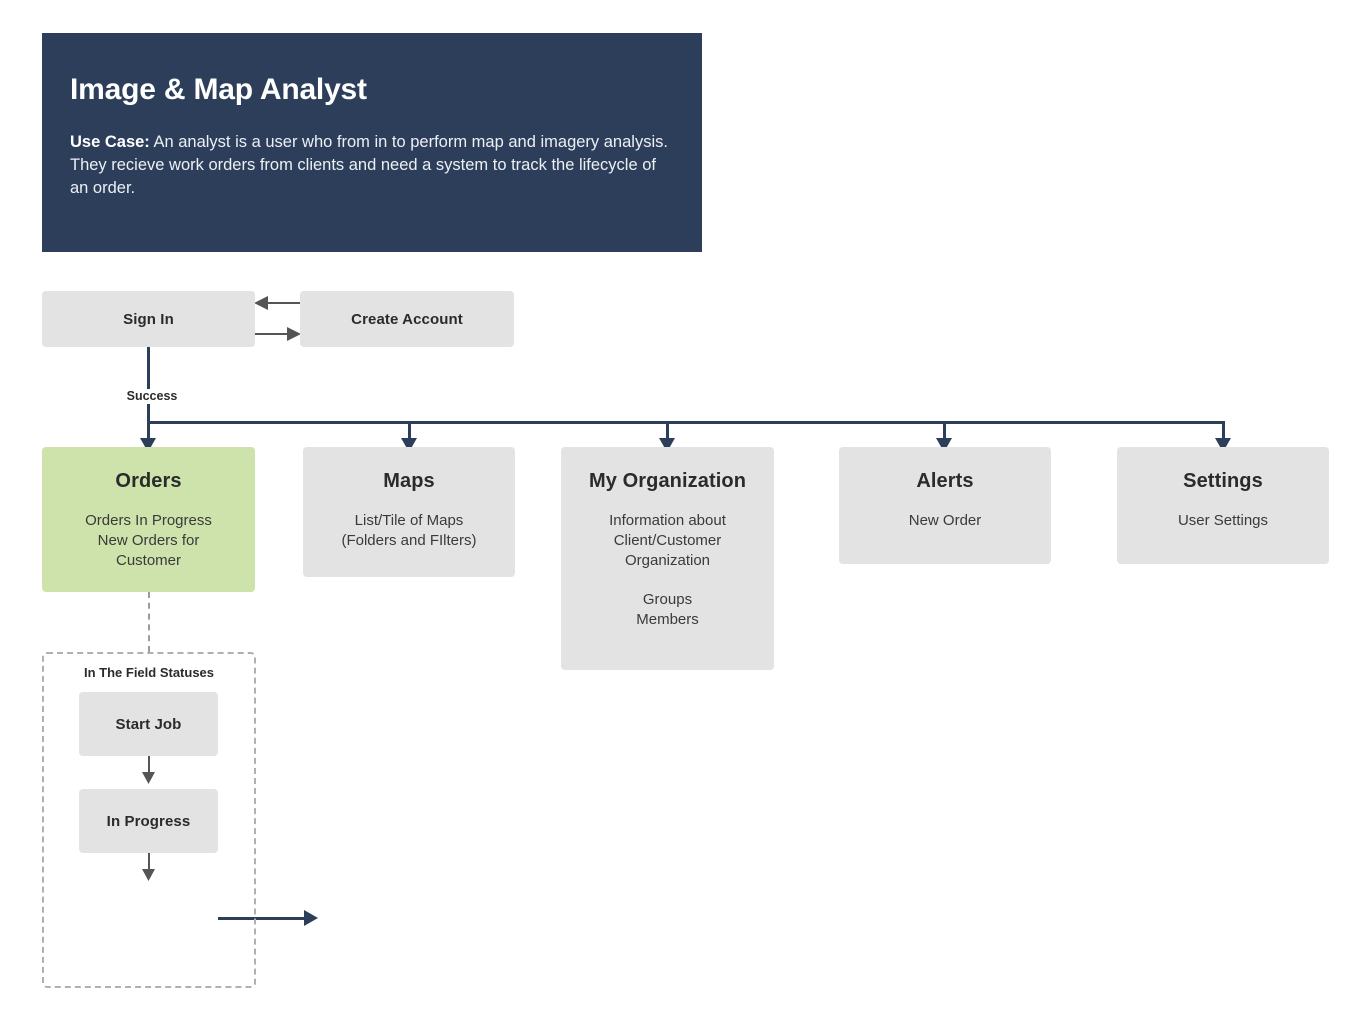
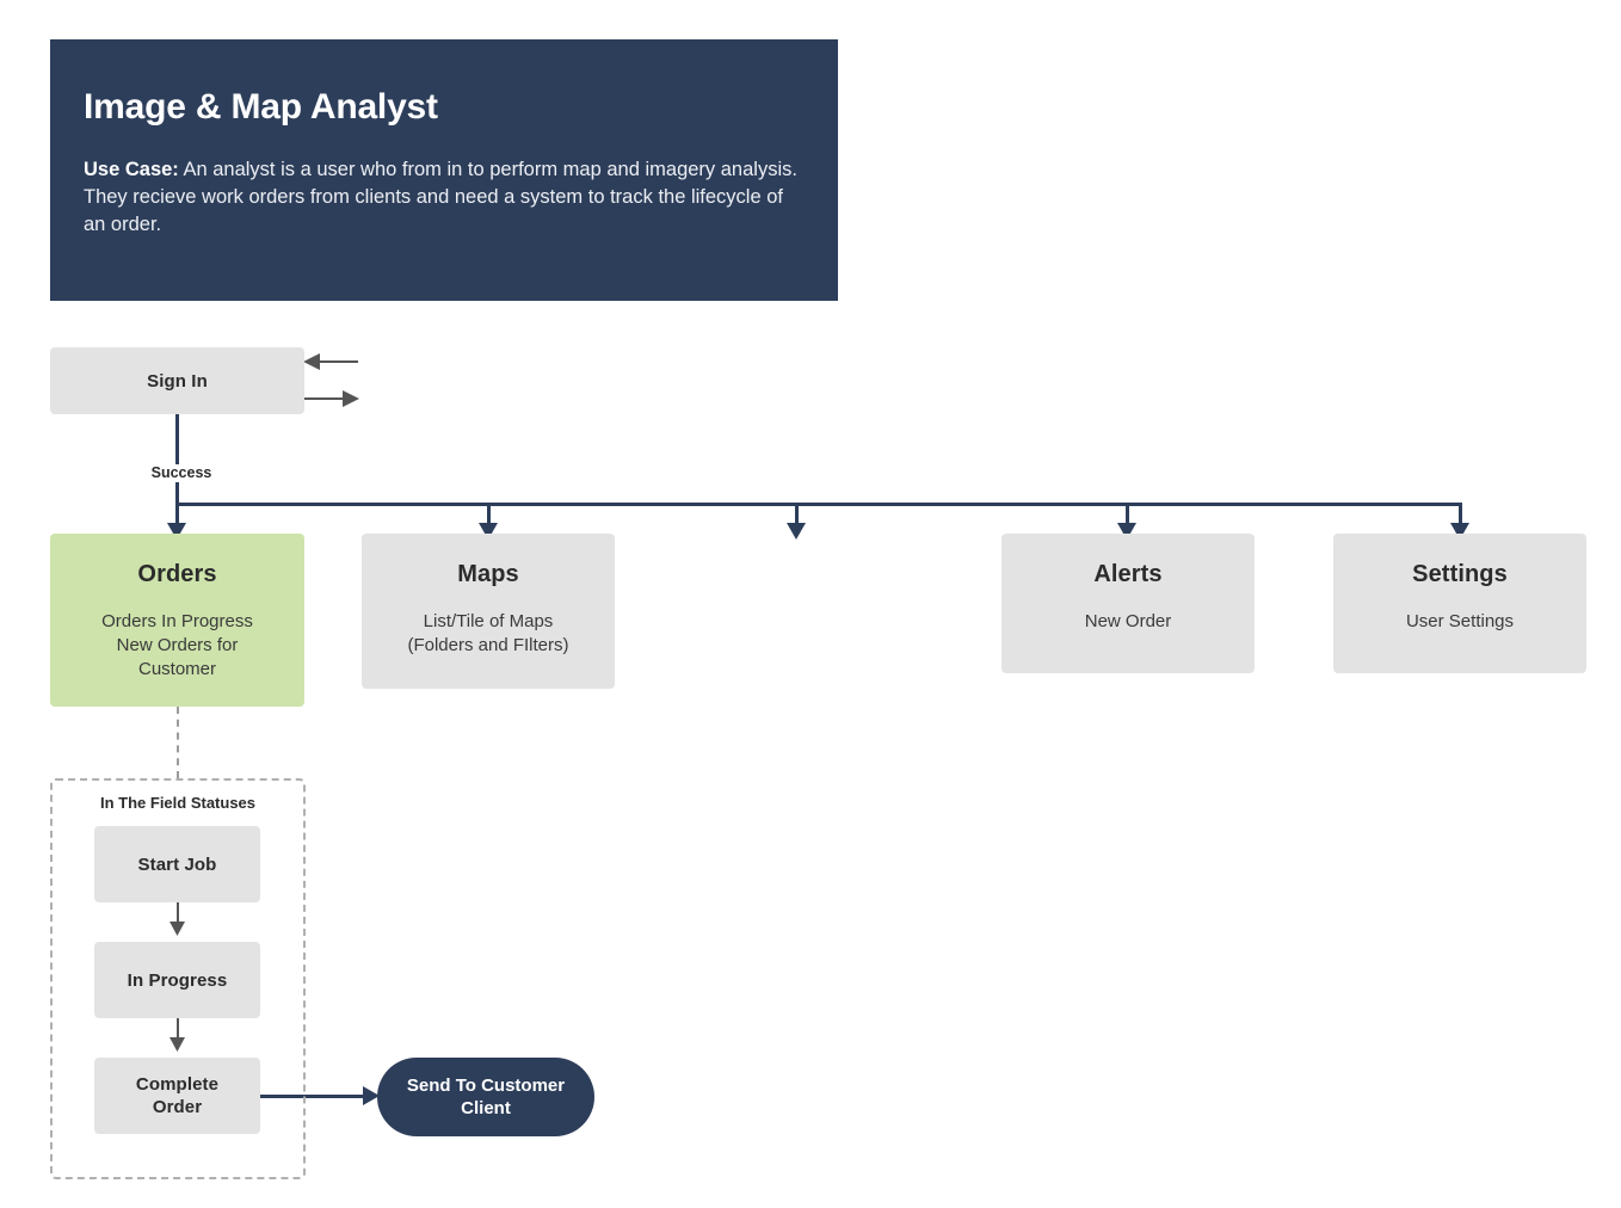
  Image & Map Analyst
  Use Case: An analyst is a user who from in to perform map and imagery analysis. They recieve work orders from clients and need a system to track the lifecycle of an order.
  Success
  Sign In
- Create Account
  Orders
  Orders In Progress
  New Orders for
  Customer
  Maps
  List/Tile of Maps
  (Folders and FIlters)
- My Organization
- Information about
- Client/Customer
- Organization
- Groups
- Members
  Alerts
  New Order
  Settings
  User Settings
  In The Field Statuses
  Start Job
  In Progress
+ Complete
+ Order
+ Send To Customer
+ Client
